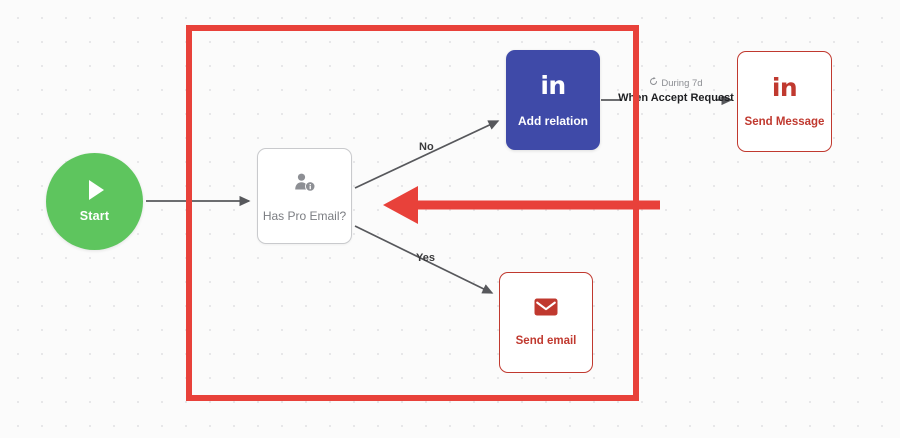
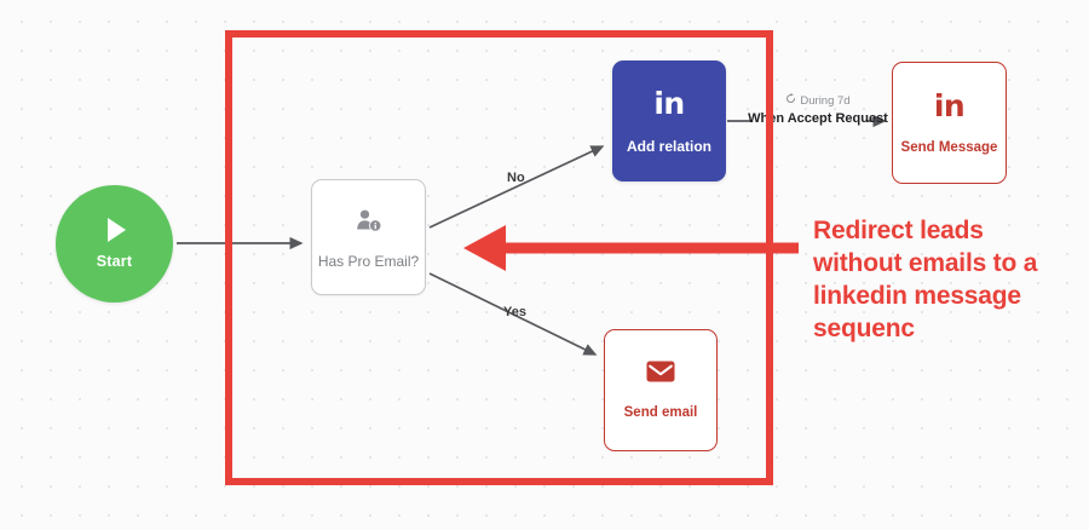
  Start
  Has Pro Email?
  in
  Add relation
  in
  Send Message
  Send email
  No
  Yes
  During 7d
  When Accept Request
+ Redirect leads without emails to a linkedin message sequenc
